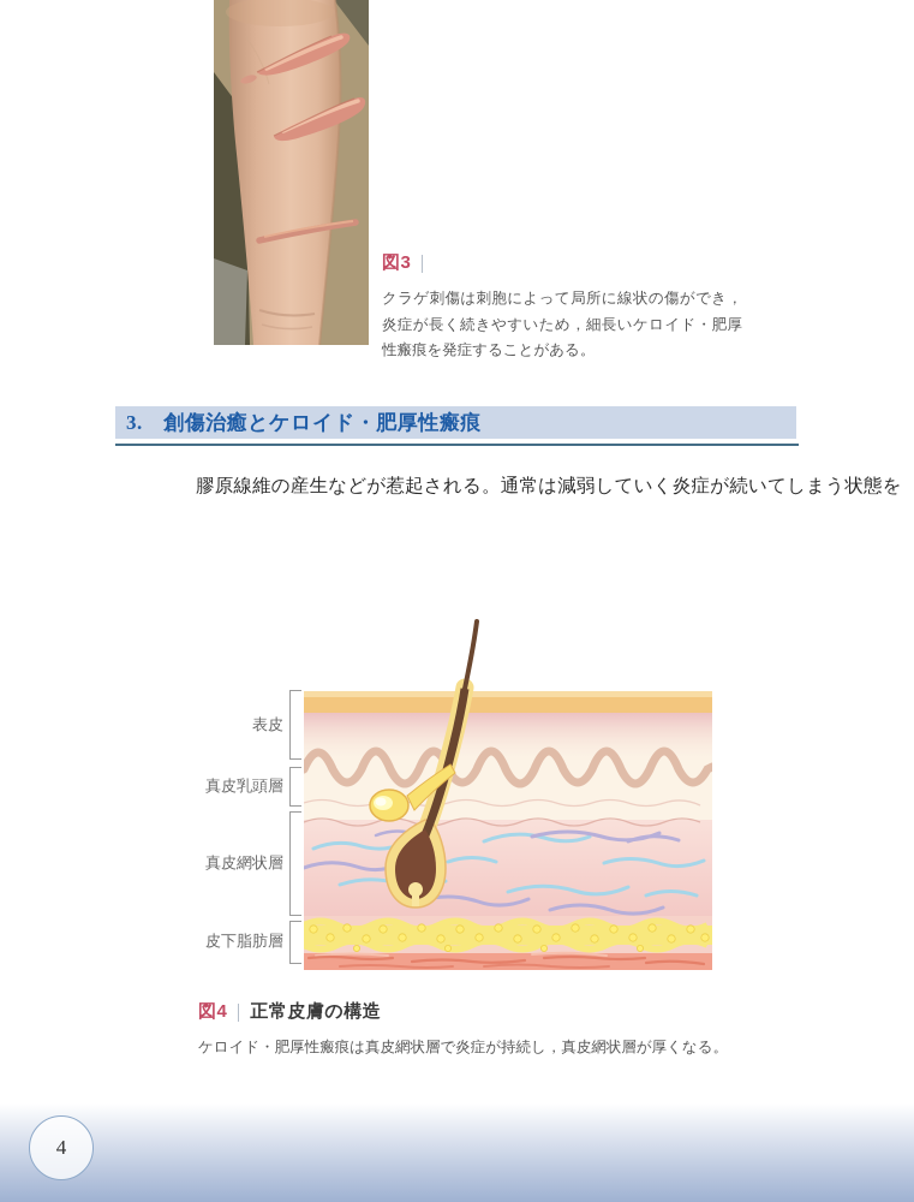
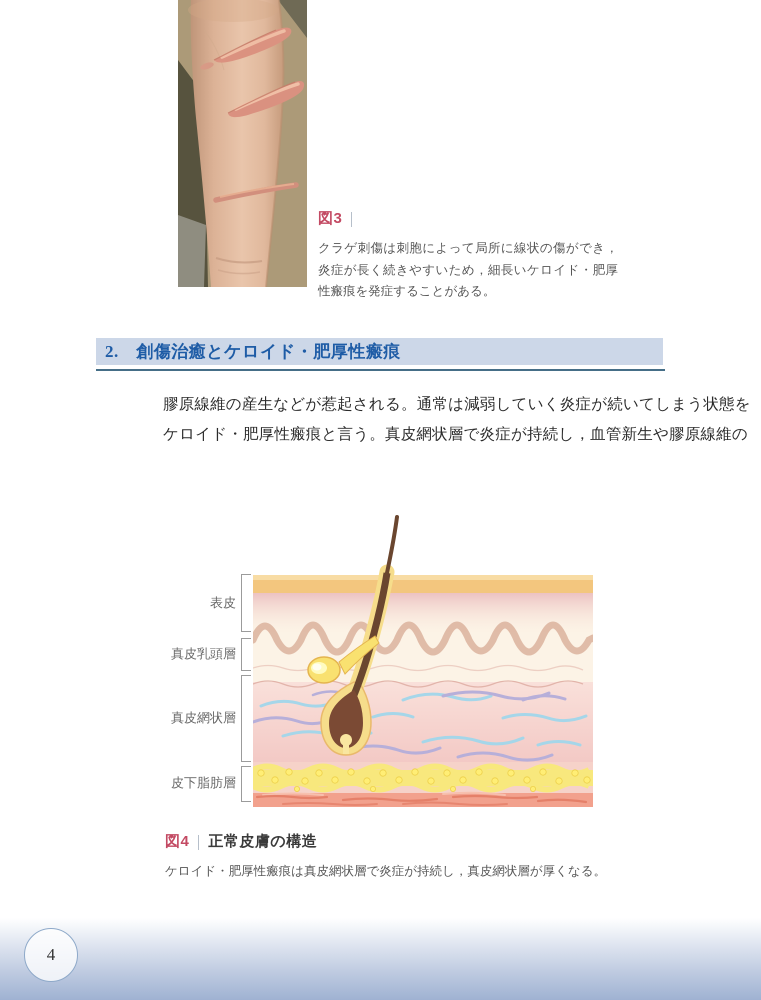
  図3
  クラゲ刺傷は刺胞によって局所に線状の傷ができ，炎症が長く続きやすいため，細長いケロイド・肥厚性瘢痕を発症することがある。
- 3. 創傷治癒とケロイド・肥厚性瘢痕
+ 2. 創傷治癒とケロイド・肥厚性瘢痕
  膠原線維の産生などが惹起される。通常は減弱していく炎症が続いてしまう状態を
+ ケロイド・肥厚性瘢痕と言う。真皮網状層で炎症が持続し，血管新生や膠原線維の
  表皮
  真皮乳頭層
  真皮網状層
  皮下脂肪層
  図4
  正常皮膚の構造
  ケロイド・肥厚性瘢痕は真皮網状層で炎症が持続し，真皮網状層が厚くなる。
  4
